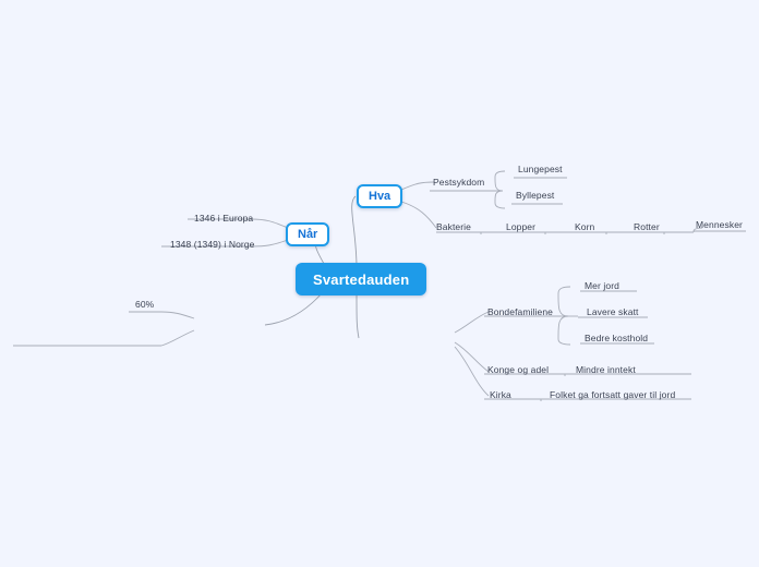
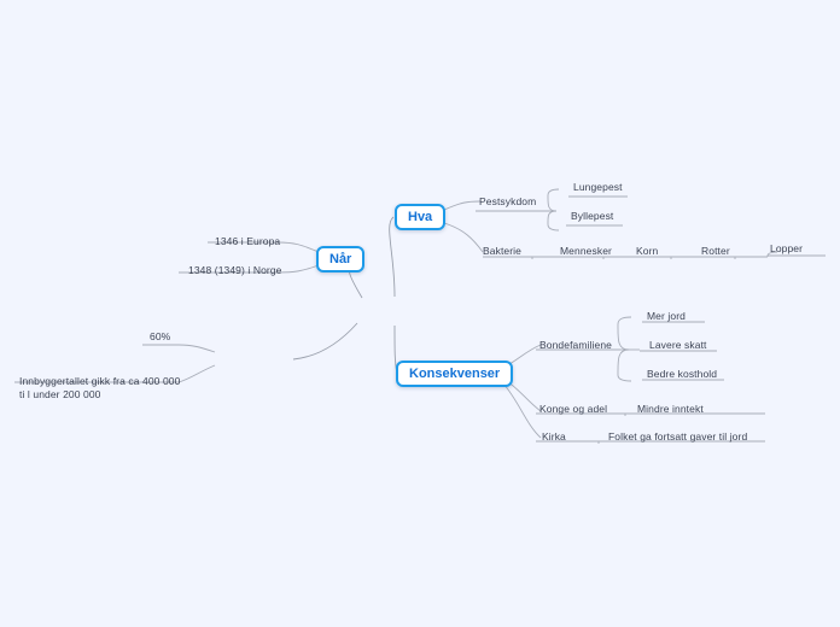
- Svartedauden
  Hva
  Pestsykdom
  Lungepest
  Byllepest
  Bakterie
- Lopper
+ Mennesker
  Korn
  Rotter
- Mennesker
+ Lopper
  Når
  1346 i Europa
  1348 (1349) i Norge
  60%
+ Innbyggertallet gikk fra ca 400 000
+ ti l under 200 000
+ Konsekvenser
  Bondefamiliene
  Mer jord
  Lavere skatt
  Bedre kosthold
  Konge og adel
  Mindre inntekt
  Kirka
  Folket ga fortsatt gaver til jord
